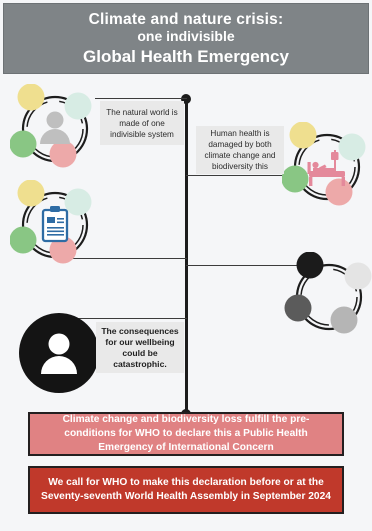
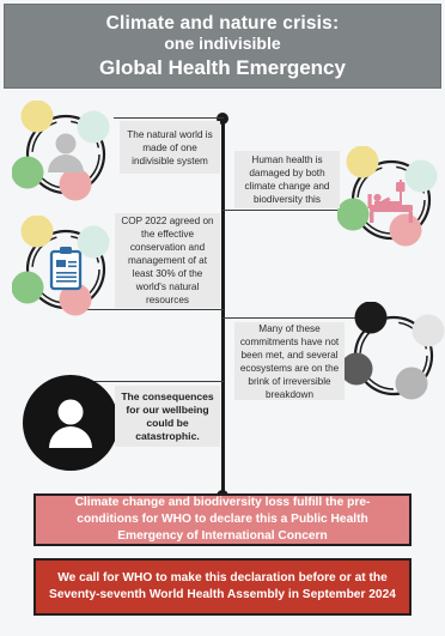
  Climate and nature crisis:
  one indivisible
  Global Health Emergency
  The natural world is made of one indivisible system
  Human health is damaged by both climate change and biodiversity this
+ COP 2022 agreed on the effective conservation and management of at least 30% of the world's natural resources
+ Many of these commitments have not been met, and several ecosystems are on the brink of irreversible breakdown
  The consequences for our wellbeing could be catastrophic.
  Climate change and biodiversity loss fulfill the pre-conditions for WHO to declare this a Public Health Emergency of International Concern
  We call for WHO to make this declaration before or at the Seventy-seventh World Health Assembly in September 2024
